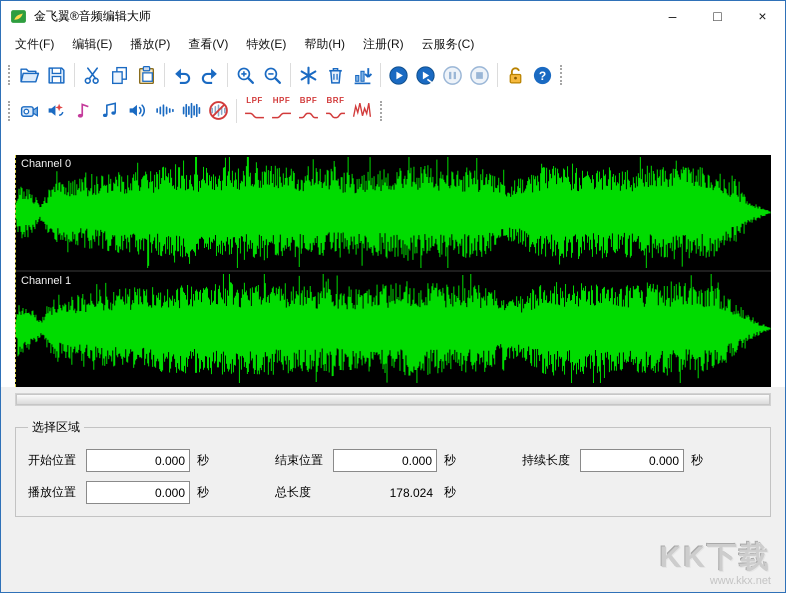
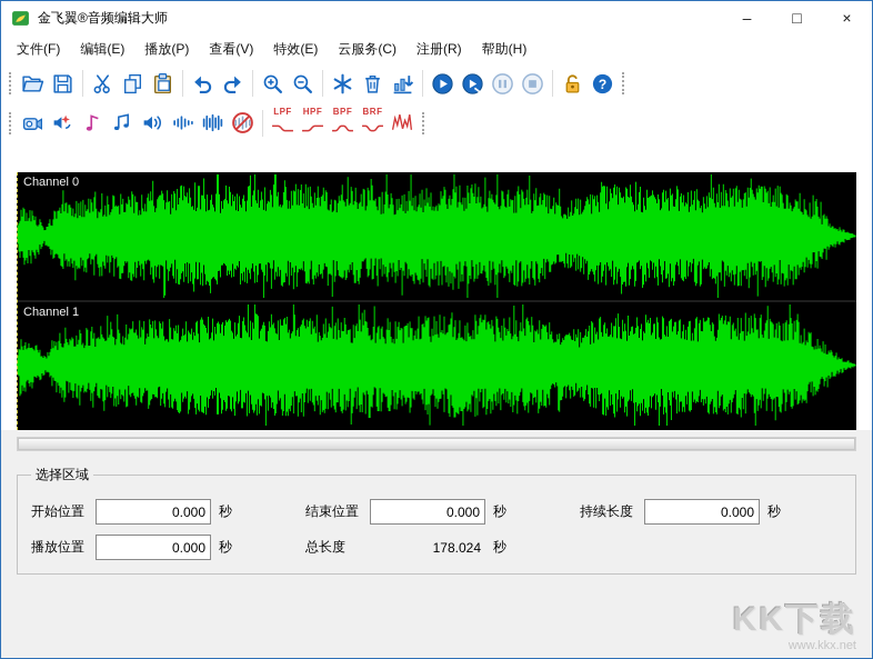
  金飞翼®音频编辑大师
  –
  □
  ×
  文件(F)
  编辑(E)
  播放(P)
  查看(V)
  特效(E)
- 帮助(H)
+ 云服务(C)
  注册(R)
- 云服务(C)
+ 帮助(H)
  ?
  LPF
  HPF
  BPF
  BRF
  Channel 0
  Channel 1
  选择区域
  开始位置
  0.000
  秒
  结束位置
  0.000
  秒
  持续长度
  0.000
  秒
  播放位置
  0.000
  秒
  总长度
  178.024
  秒
  KK下载
  www.kkx.net
